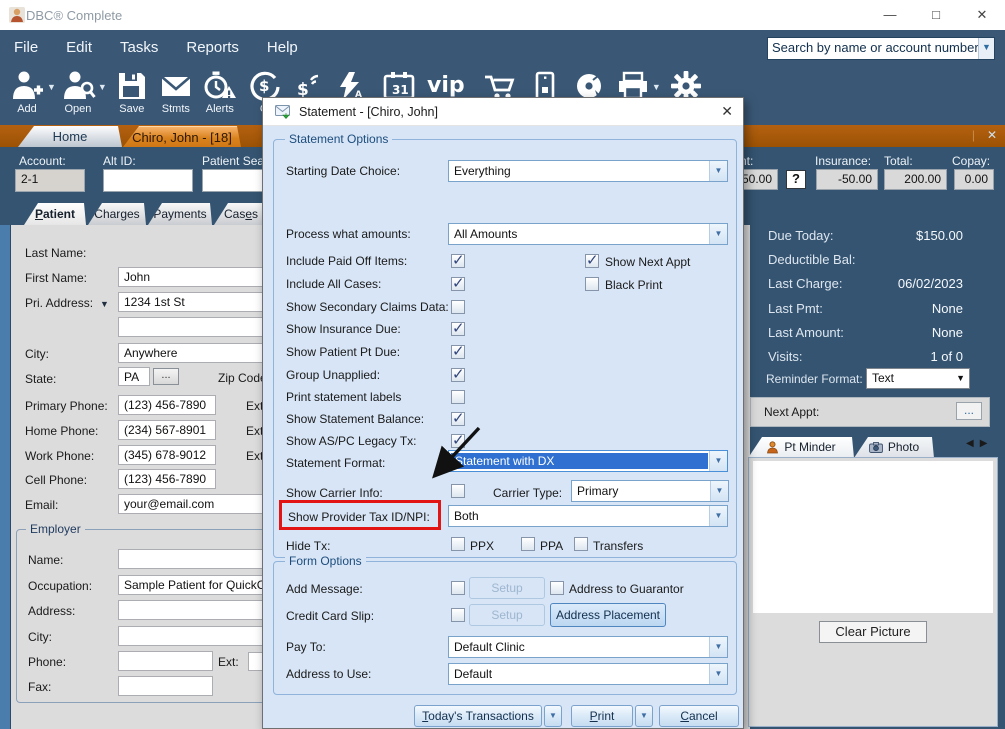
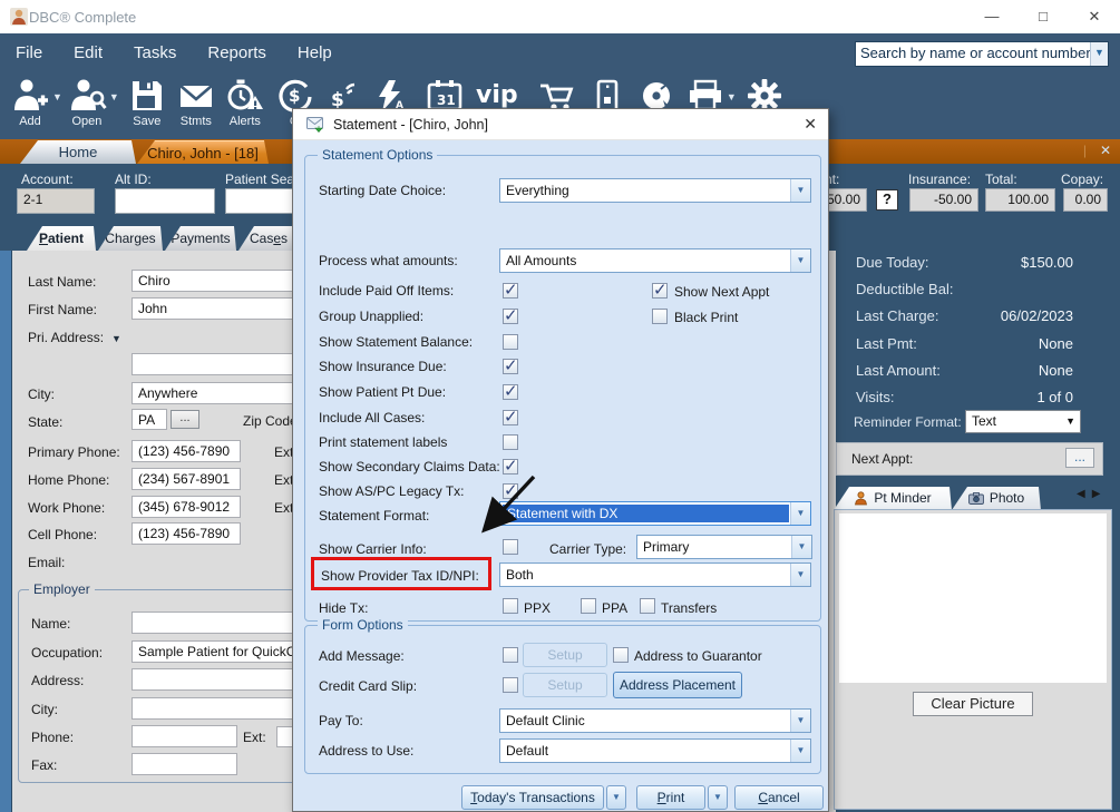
  DBC® Complete
  —
  □
  ✕
  File
  Edit
  Tasks
  Reports
  Help
  Search by name or account number
  ▼
  Add
  ▼
  Open
  ▼
  Save
  Stmts
  Alerts
  $
  $
  A
  31
  vip
  ▼
  Home
  Chiro, John - [18]
  |
  ✕
  Account:
  2-1
  Alt ID:
  Patient Sea
  Patient
  Charges
  Payments
  Cases
  Last Name:
+ Chiro
  First Name:
  John
  Pri. Address:
  ▼
- 1234 1st St
  City:
  Anywhere
  State:
  PA
  ...
  Zip Cod
  Primary Phone:
  (123) 456-7890
  Home Phone:
  (234) 567-8901
  Work Phone:
  (345) 678-9012
  Cell Phone:
  (123) 456-7890
  Email:
- your@email.com
  Employer
  Name:
  Occupation:
  Sample Patient for Quick
  Address:
  City:
  Phone:
  Ext:
  Fax:
  50.00
  ?
  Insurance:
  -50.00
  Total:
- 200.00
+ 100.00
  Copay:
  0.00
  Due Today:
  $150.00
  Deductible Bal:
  Last Charge:
  06/02/2023
  Last Pmt:
  None
  Last Amount:
  None
  Visits:
  1 of 0
  Reminder Format:
  Text
  ▼
  Next Appt:
  ...
  Pt Minder
  Photo
  ◀▶
  Clear Picture
  Statement - [Chiro, John]
  ✕
  Statement Options
  Starting Date Choice:
  Everything
  ▼
  Process what amounts:
  All Amounts
  ▼
  Include Paid Off Items:
- Include All Cases:
+ Group Unapplied:
- Show Secondary Claims Data:
+ Show Statement Balance:
  Show Insurance Due:
  Show Patient Pt Due:
- Group Unapplied:
+ Include All Cases:
  Print statement labels
- Show Statement Balance:
+ Show Secondary Claims Data:
  Show AS/PC Legacy Tx:
  Show Next Appt
  Black Print
  Statement Format:
  Statement with DX
  ▼
  Show Carrier Info:
  Carrier Type:
  Primary
  ▼
  Show Provider Tax ID/NPI:
  Both
  ▼
  Hide Tx:
  PPX
  PPA
  Transfers
  Form Options
  Add Message:
  Setup
  Address to Guarantor
  Credit Card Slip:
  Setup
  Address Placement
  Pay To:
  Default Clinic
  ▼
  Address to Use:
  Default
  ▼
  Today's Transactions
  ▼
  Print
  ▼
  Cancel
